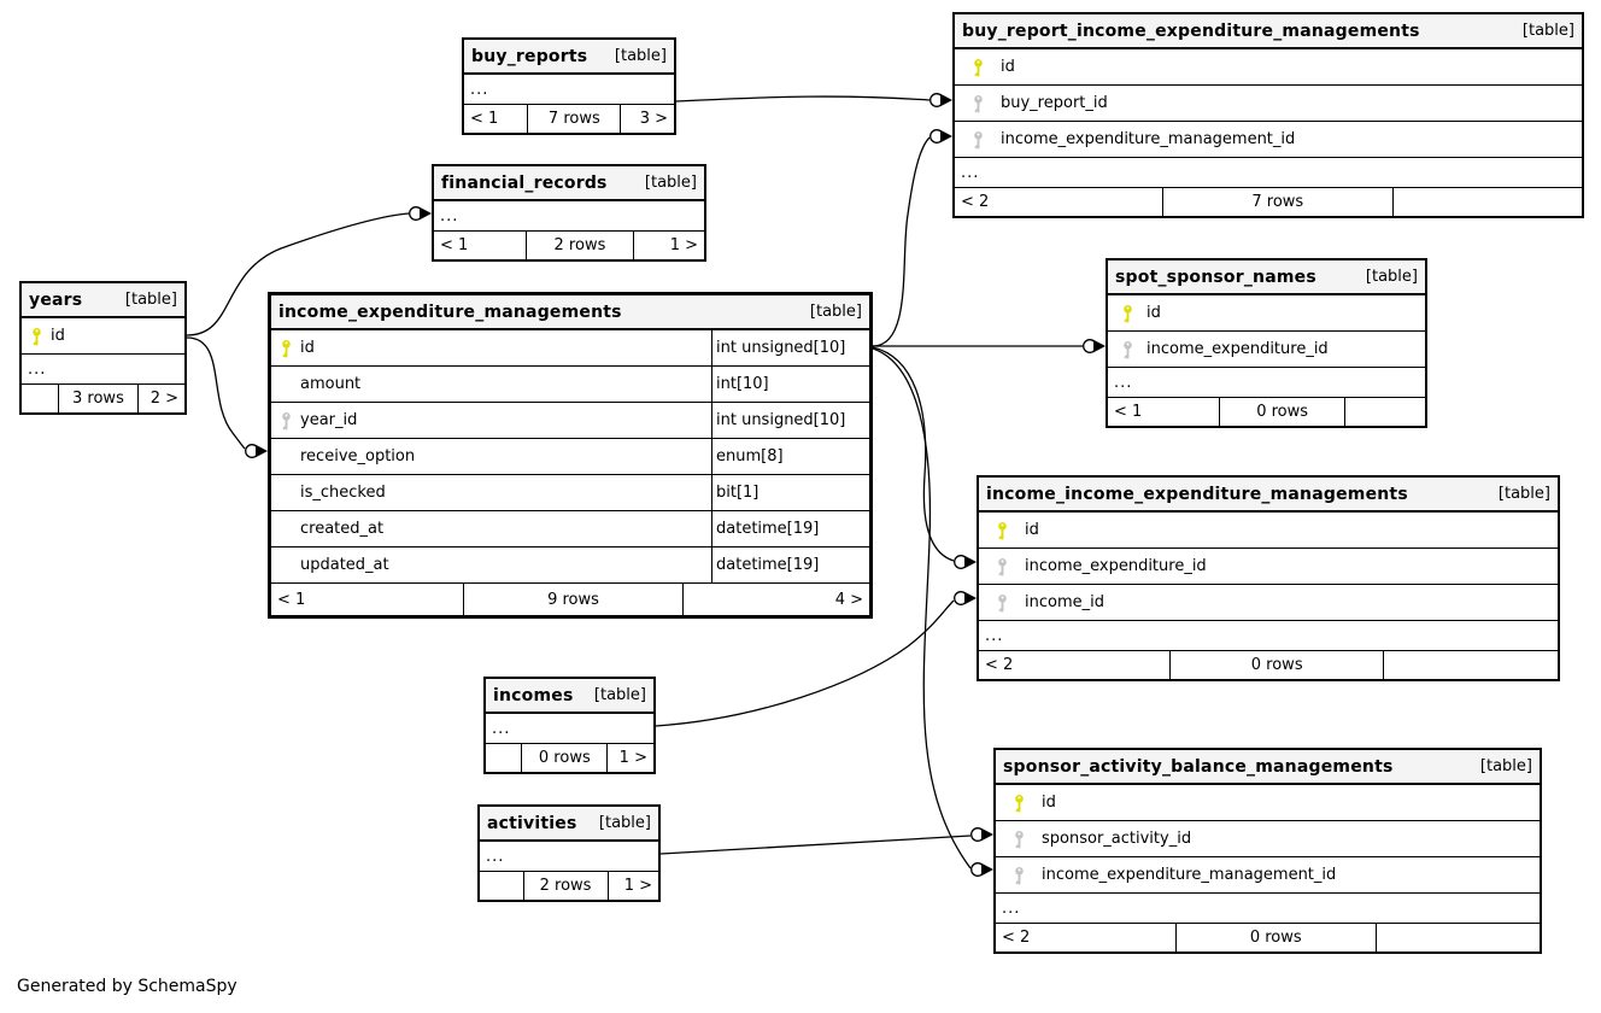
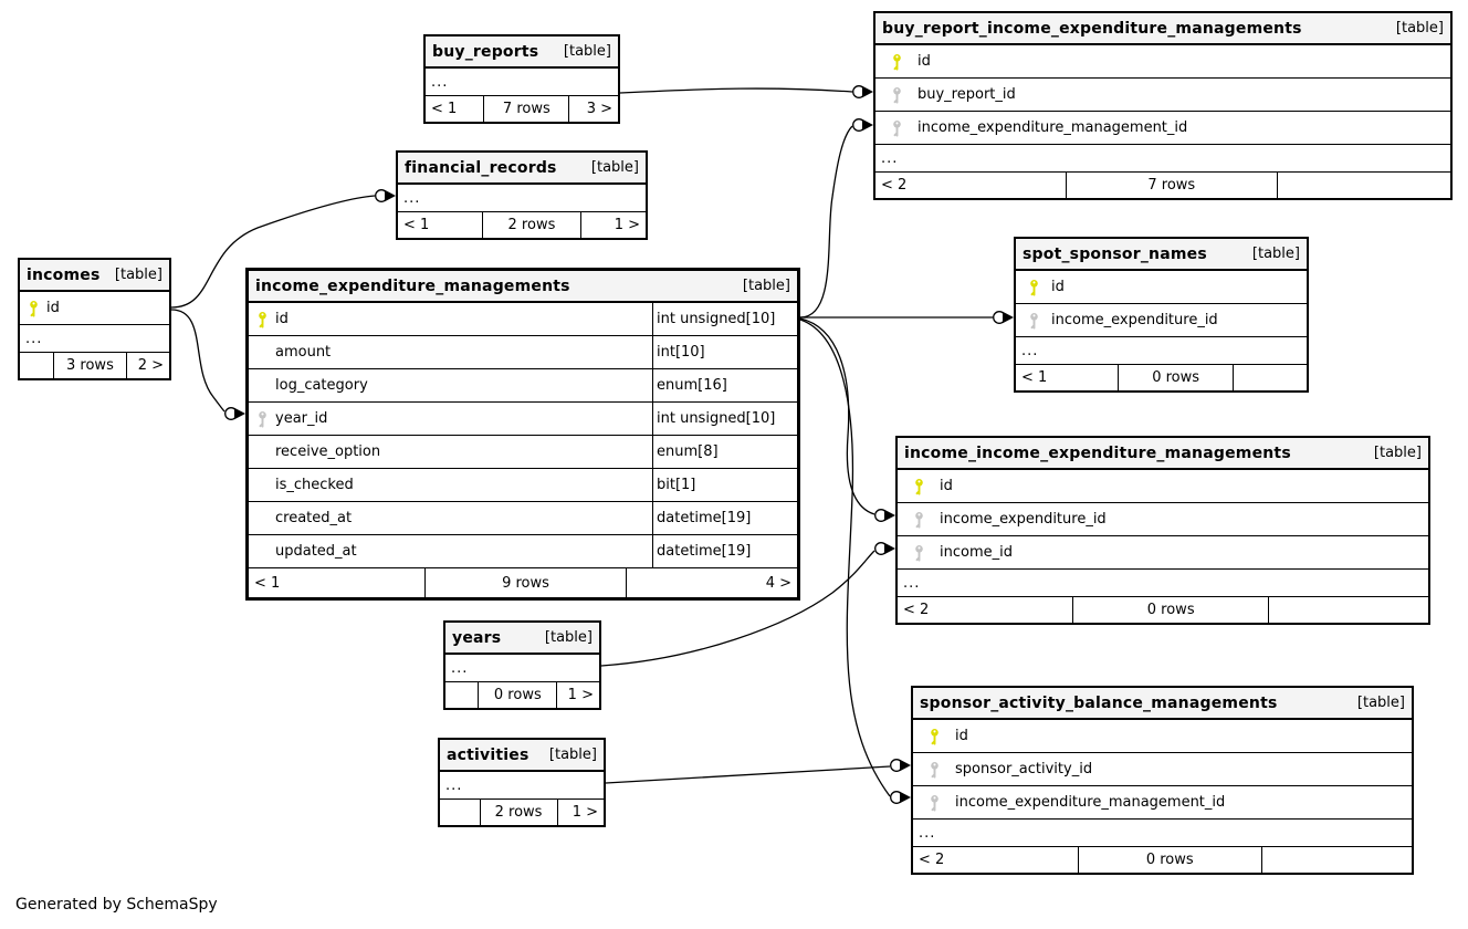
  buy_reports
  [table]
  ...
  < 1
  7 rows
  3 >
  buy_report_income_expenditure_managements
  [table]
  id
  buy_report_id
  income_expenditure_management_id
  ...
  < 2
  7 rows
  financial_records
  [table]
  ...
  < 1
  2 rows
  1 >
- years
+ incomes
  [table]
  id
  ...
  3 rows
  2 >
  income_expenditure_managements
  [table]
  id
  int unsigned[10]
  amount
  int[10]
+ log_category
+ enum[16]
  year_id
  int unsigned[10]
  receive_option
  enum[8]
  is_checked
  bit[1]
  created_at
  datetime[19]
  updated_at
  datetime[19]
  < 1
  9 rows
  4 >
  spot_sponsor_names
  [table]
  id
  income_expenditure_id
  ...
  < 1
  0 rows
  income_income_expenditure_managements
  [table]
  id
  income_expenditure_id
  income_id
  ...
  < 2
  0 rows
- incomes
+ years
  [table]
  ...
  0 rows
  1 >
  activities
  [table]
  ...
  2 rows
  1 >
  sponsor_activity_balance_managements
  [table]
  id
  sponsor_activity_id
  income_expenditure_management_id
  ...
  < 2
  0 rows
  Generated by SchemaSpy
